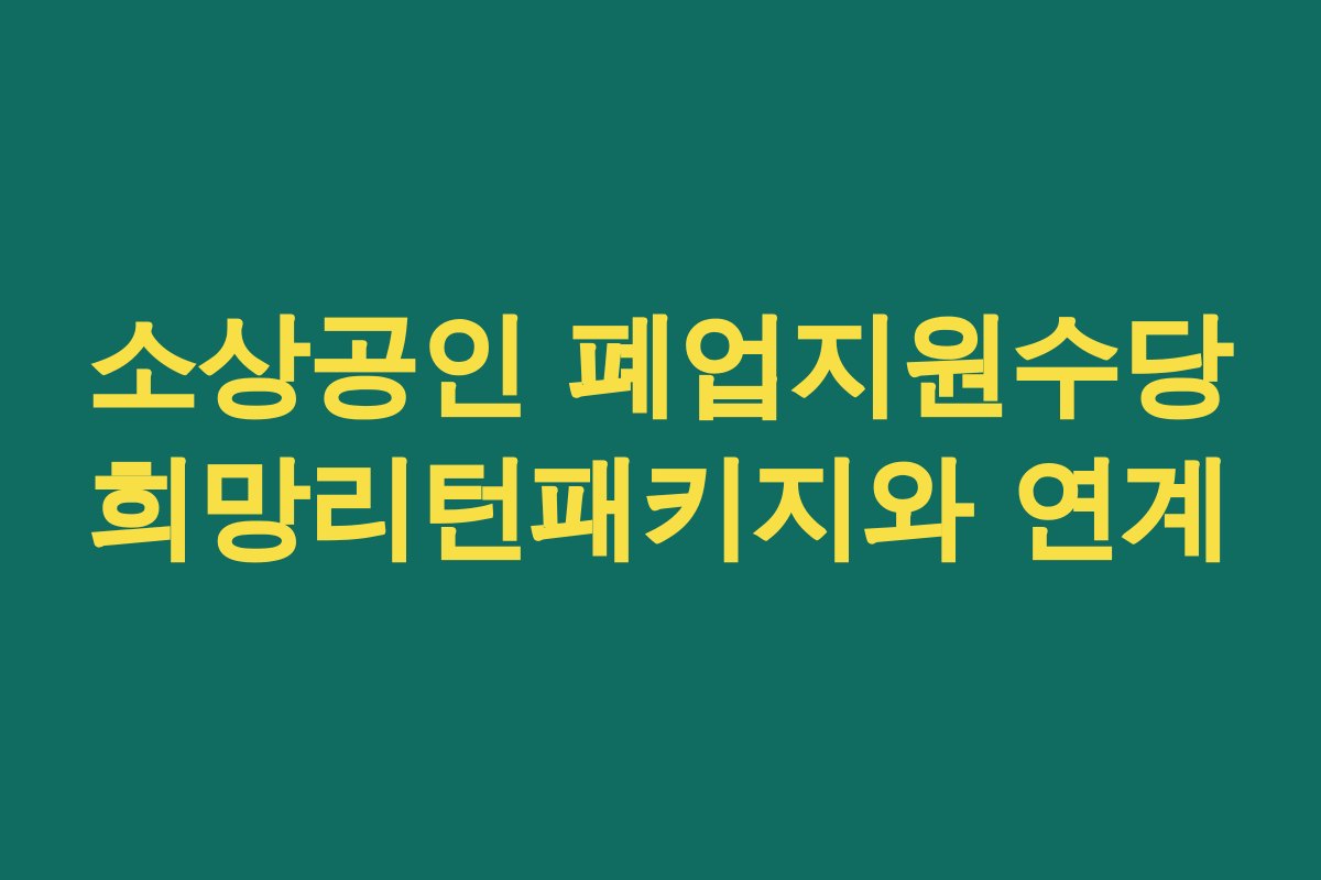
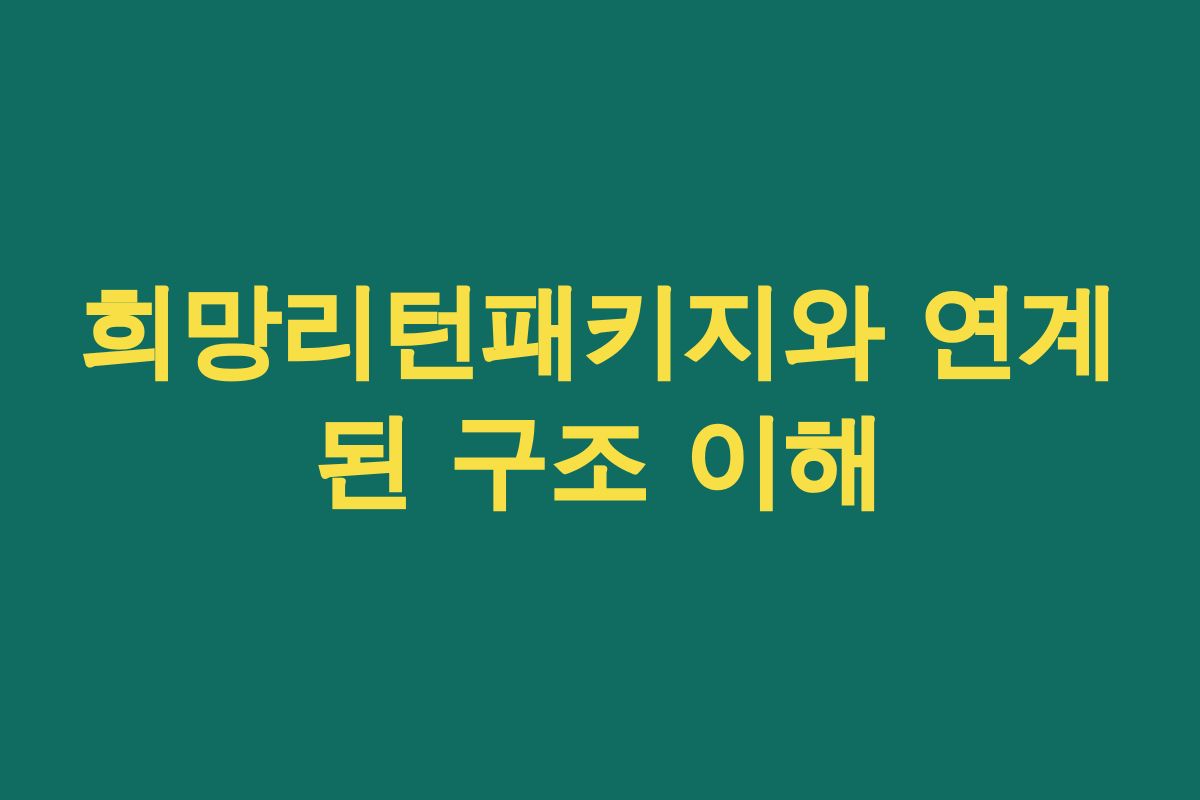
- 소상공인 폐업지원수당
  희망리턴패키지와 연계
+ 된 구조 이해
